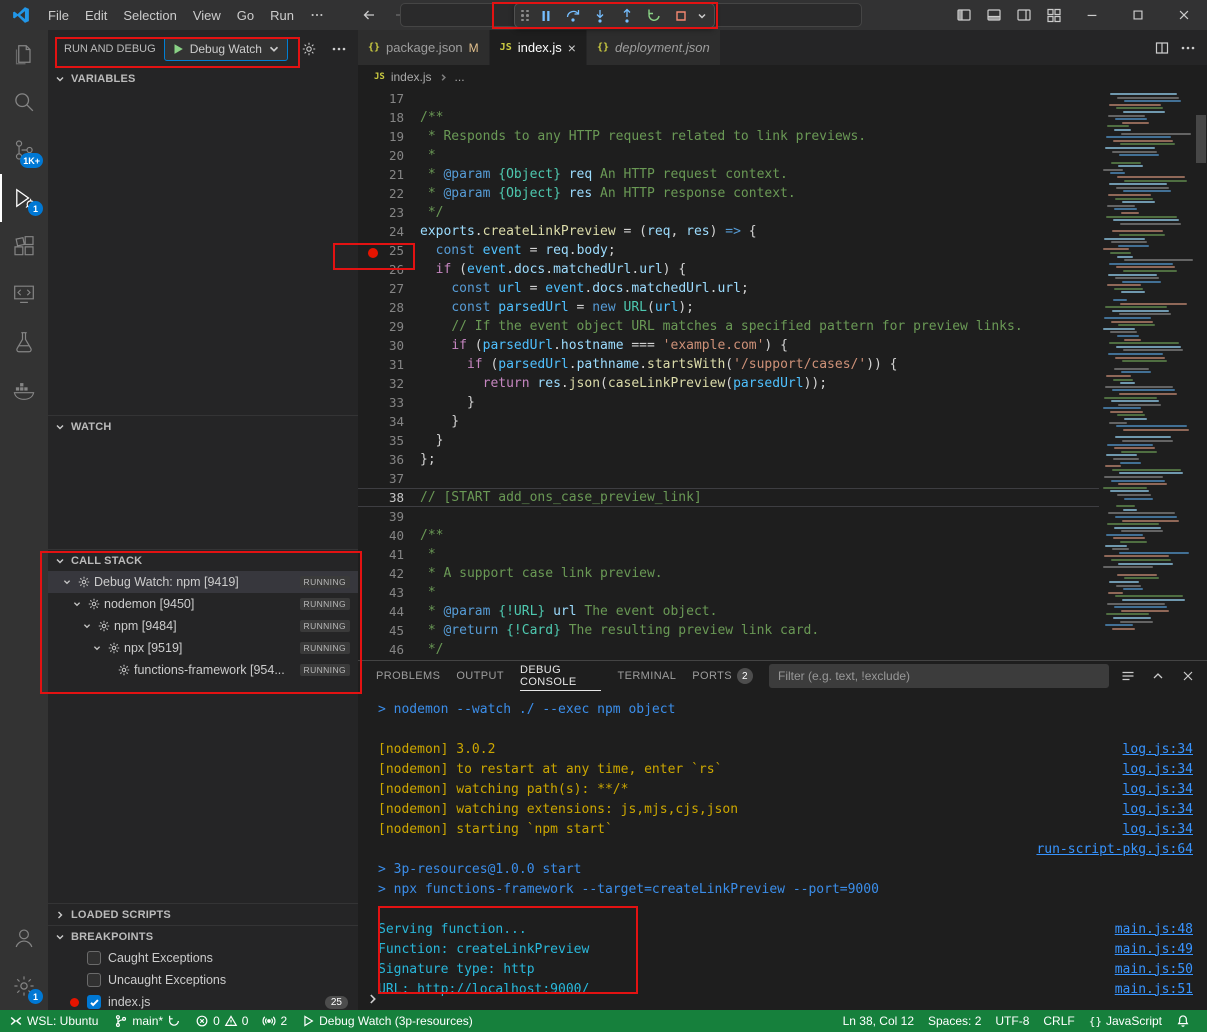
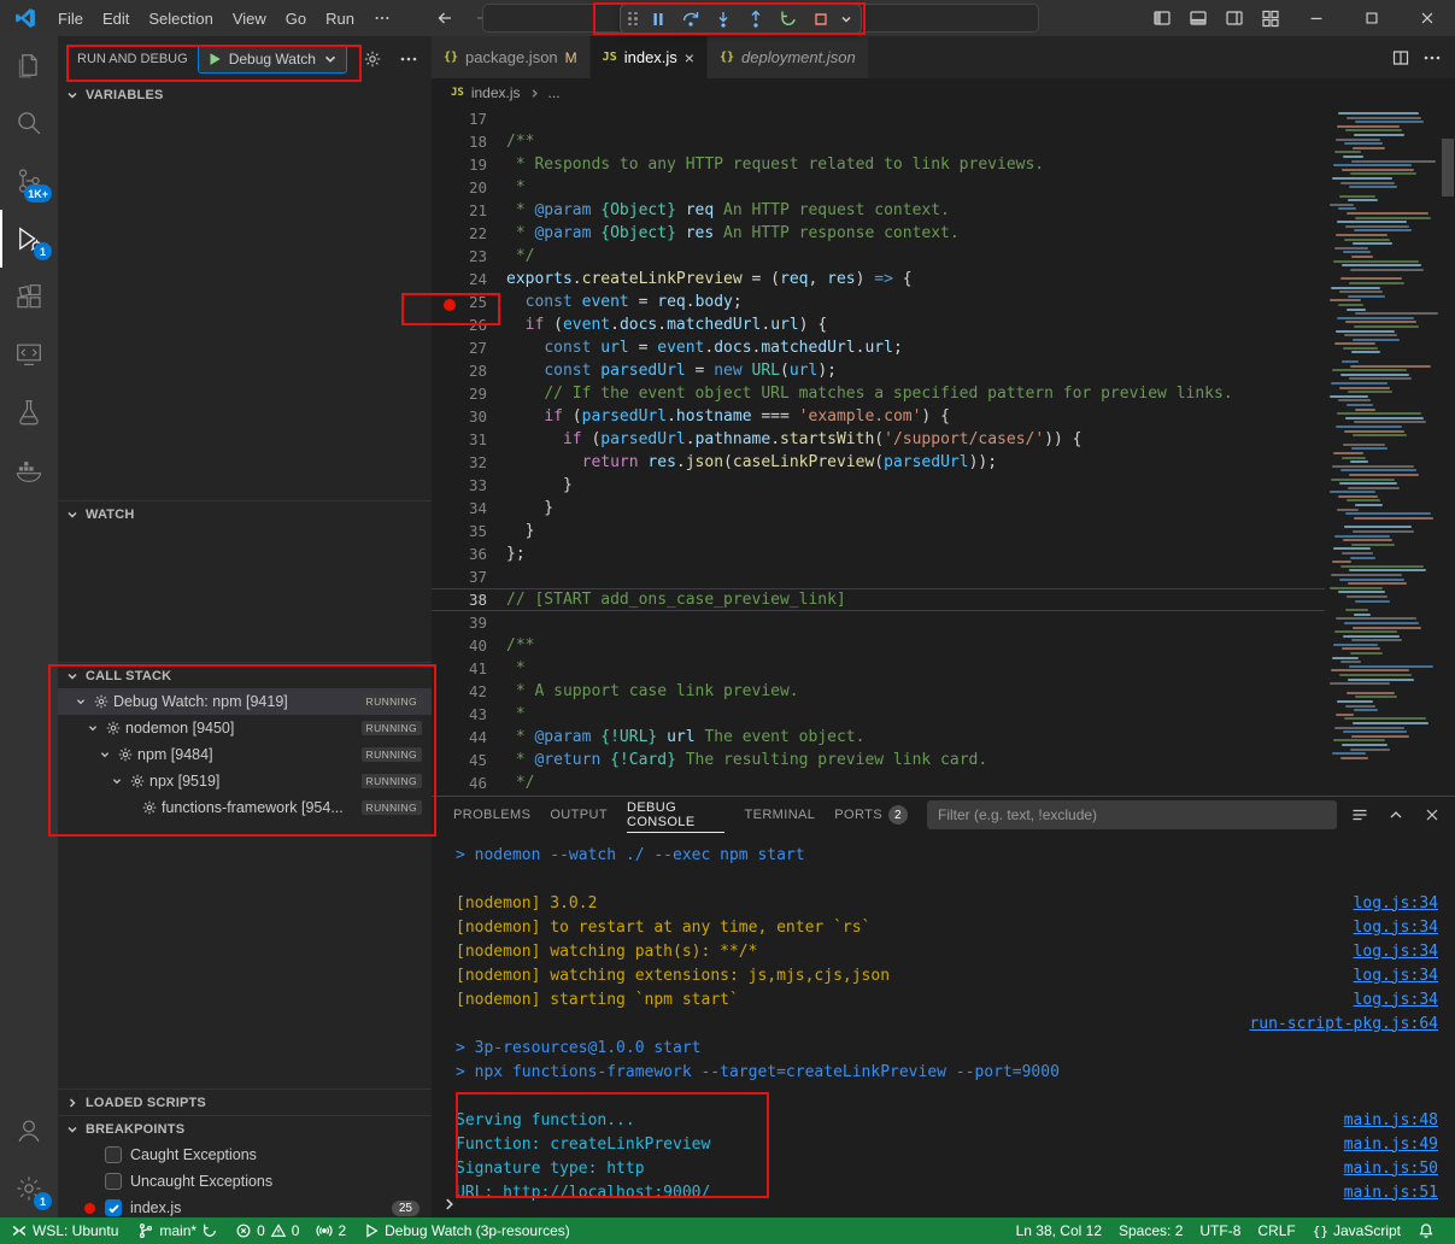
  File
  Edit
  Selection
  View
  Go
  Run
  1K+
  1
  1
  RUN AND DEBUG
  Debug Watch
  VARIABLES
  WATCH
  CALL STACK
  Debug Watch: npm [9419]
  RUNNING
  nodemon [9450]
  RUNNING
  npm [9484]
  RUNNING
  npx [9519]
  RUNNING
  functions-framework [954...
  RUNNING
  LOADED SCRIPTS
  BREAKPOINTS
  Caught Exceptions
  Uncaught Exceptions
  index.js
  25
  {}
  package.json
  M
  JS
  index.js
  ×
  {}
  deployment.json
  JS
  index.js
  ...
  17
  18
  /**
  19
  * Responds to any HTTP request related to link previews.
  20
  *
  21
  * @param {Object} req An HTTP request context.
  22
  * @param {Object} res An HTTP response context.
  23
  */
  24
  exports.createLinkPreview = (req, res) => {
  25
  const event = req.body;
  26
  if (event.docs.matchedUrl.url) {
  27
  const url = event.docs.matchedUrl.url;
  28
  const parsedUrl = new URL(url);
  29
  // If the event object URL matches a specified pattern for preview links.
  30
  if (parsedUrl.hostname === 'example.com') {
  31
  if (parsedUrl.pathname.startsWith('/support/cases/')) {
  32
  return res.json(caseLinkPreview(parsedUrl));
  33
  }
  34
  }
  35
  }
  36
  };
  37
  38
  // [START add_ons_case_preview_link]
  39
  40
  /**
  41
  *
  42
  * A support case link preview.
  43
  *
  44
  * @param {!URL} url The event object.
  45
  * @return {!Card} The resulting preview link card.
  46
  */
  PROBLEMS
  OUTPUT
  DEBUG CONSOLE
  TERMINAL
  PORTS
  2
  Filter (e.g. text, !exclude)
- > nodemon --watch ./ --exec npm object
+ > nodemon --watch ./ --exec npm start
  [nodemon] 3.0.2
  log.js:34
  [nodemon] to restart at any time, enter `rs`
  log.js:34
  [nodemon] watching path(s): **/*
  log.js:34
  [nodemon] watching extensions: js,mjs,cjs,json
  log.js:34
  [nodemon] starting `npm start`
  log.js:34
  run-script-pkg.js:64
  > 3p-resources@1.0.0 start
  > npx functions-framework --target=createLinkPreview --port=9000
  Serving function...
  main.js:48
  Function: createLinkPreview
  main.js:49
  Signature type: http
  main.js:50
  URL: http://localhost:9000/
  main.js:51
  WSL: Ubuntu
  main*
  0
  0
  2
  Debug Watch (3p-resources)
  Ln 38, Col 12
  Spaces: 2
  UTF-8
  CRLF
  {}
  JavaScript
